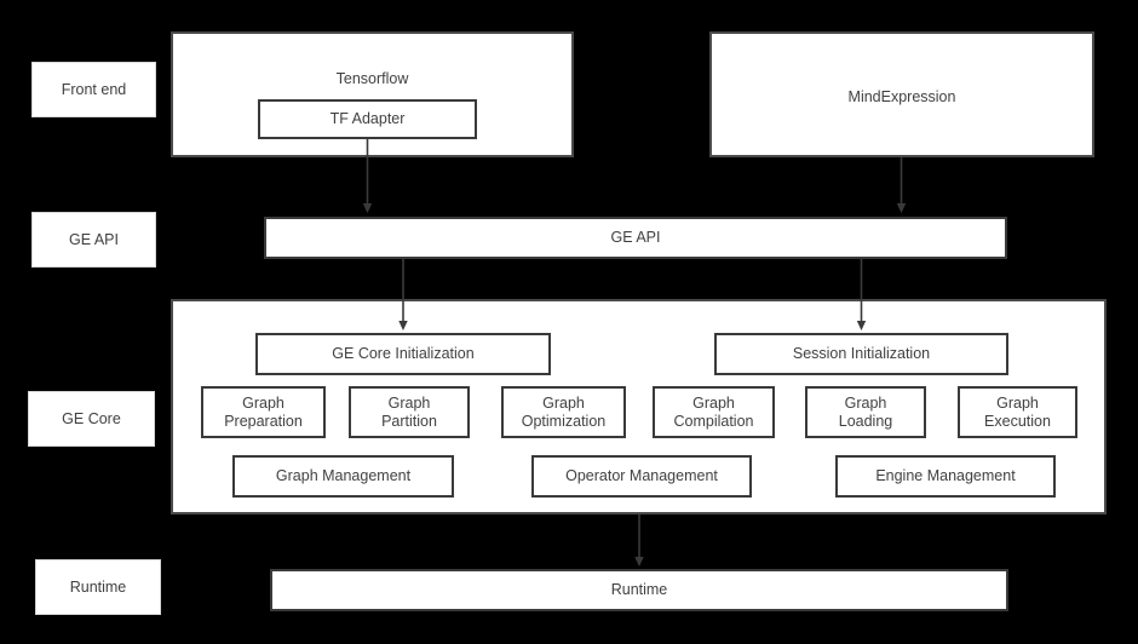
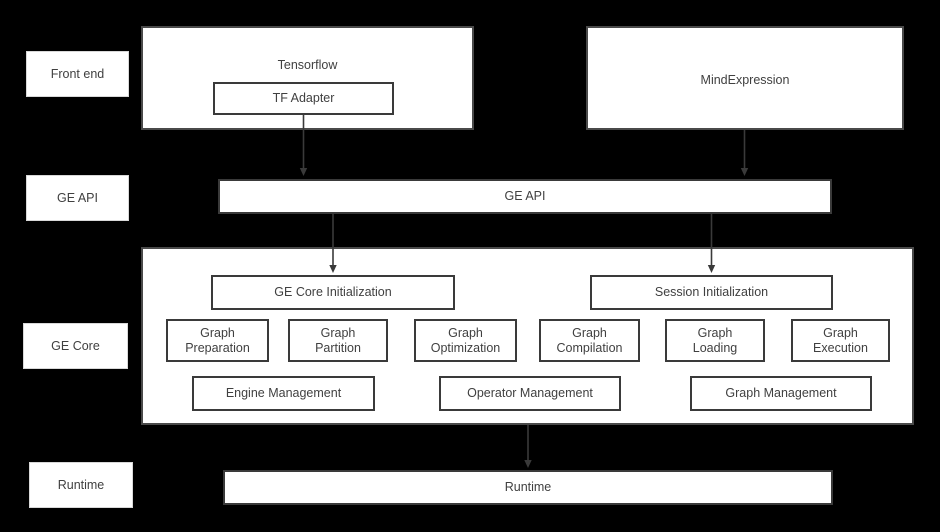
  Front end
  GE API
  GE Core
  Runtime
  Tensorflow
  TF Adapter
  MindExpression
  GE API
  GE Core Initialization
  Session Initialization
  Graph
  Preparation
  Graph
  Partition
  Graph
  Optimization
  Graph
  Compilation
  Graph
  Loading
  Graph
  Execution
- Graph Management
+ Engine Management
  Operator Management
- Engine Management
+ Graph Management
  Runtime
